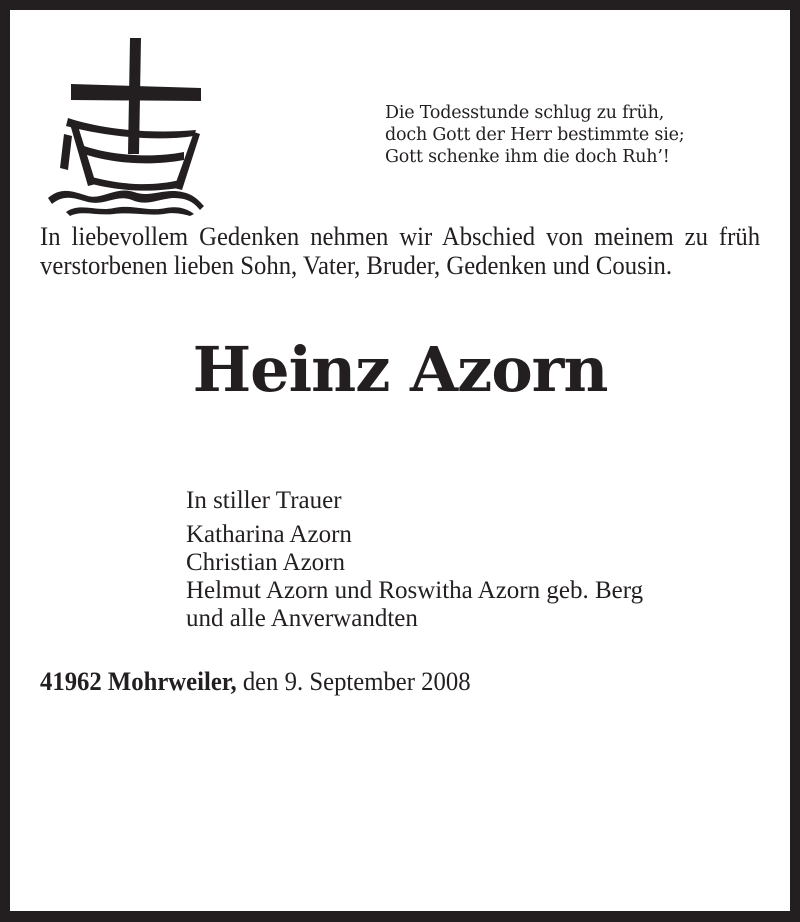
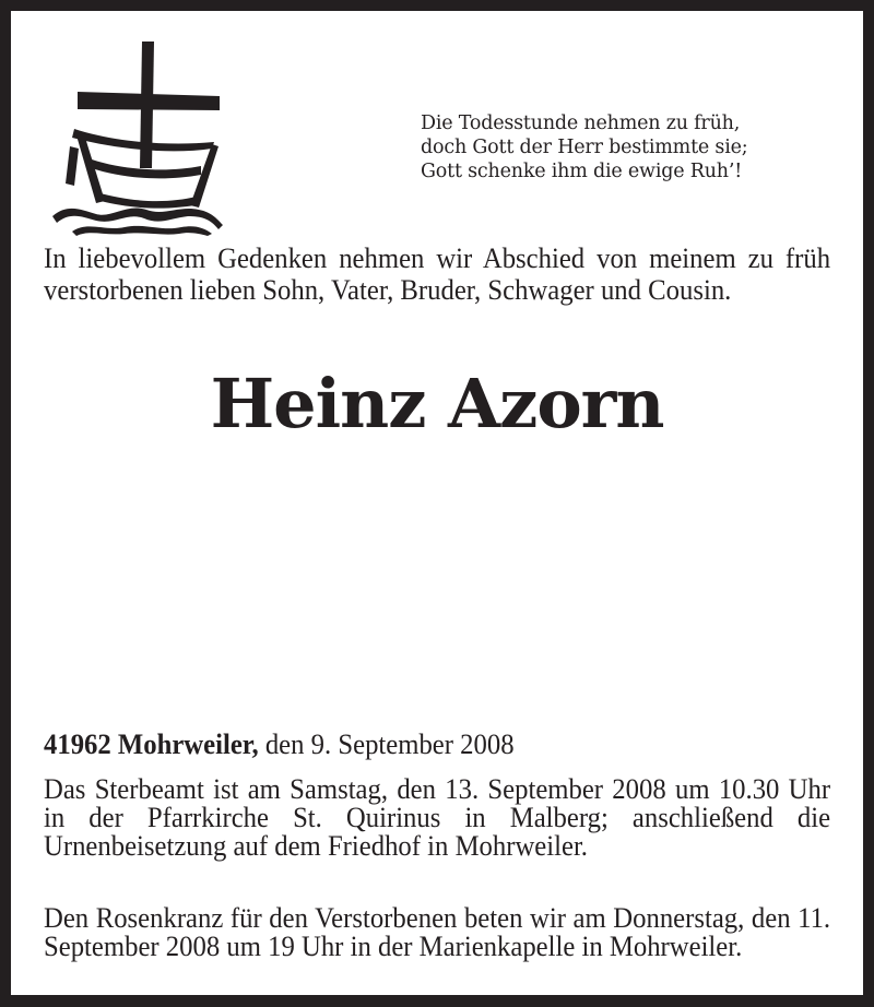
- Die Todesstunde schlug zu früh,
+ Die Todesstunde nehmen zu früh,
  doch Gott der Herr bestimmte sie;
- Gott schenke ihm die doch Ruh’!
+ Gott schenke ihm die ewige Ruh’!
- In liebevollem Gedenken nehmen wir Abschied von meinem zu früh verstorbenen lieben Sohn, Vater, Bruder, Gedenken und Cousin.
+ In liebevollem Gedenken nehmen wir Abschied von meinem zu früh verstorbenen lieben Sohn, Vater, Bruder, Schwager und Cousin.
  Heinz Azorn
- In stiller Trauer
- Katharina Azorn
- Christian Azorn
- Helmut Azorn und Roswitha Azorn geb. Berg
- und alle Anverwandten
  41962 Mohrweiler, den 9. September 2008
+ Das Sterbeamt ist am Samstag, den 13. September 2008 um 10.30 Uhr in der Pfarrkirche St. Quirinus in Malberg; anschließend die Urnenbeisetzung auf dem Friedhof in Mohrweiler.
+ Den Rosenkranz für den Verstorbenen beten wir am Donnerstag, den 11. September 2008 um 19 Uhr in der Marienkapelle in Mohrweiler.
